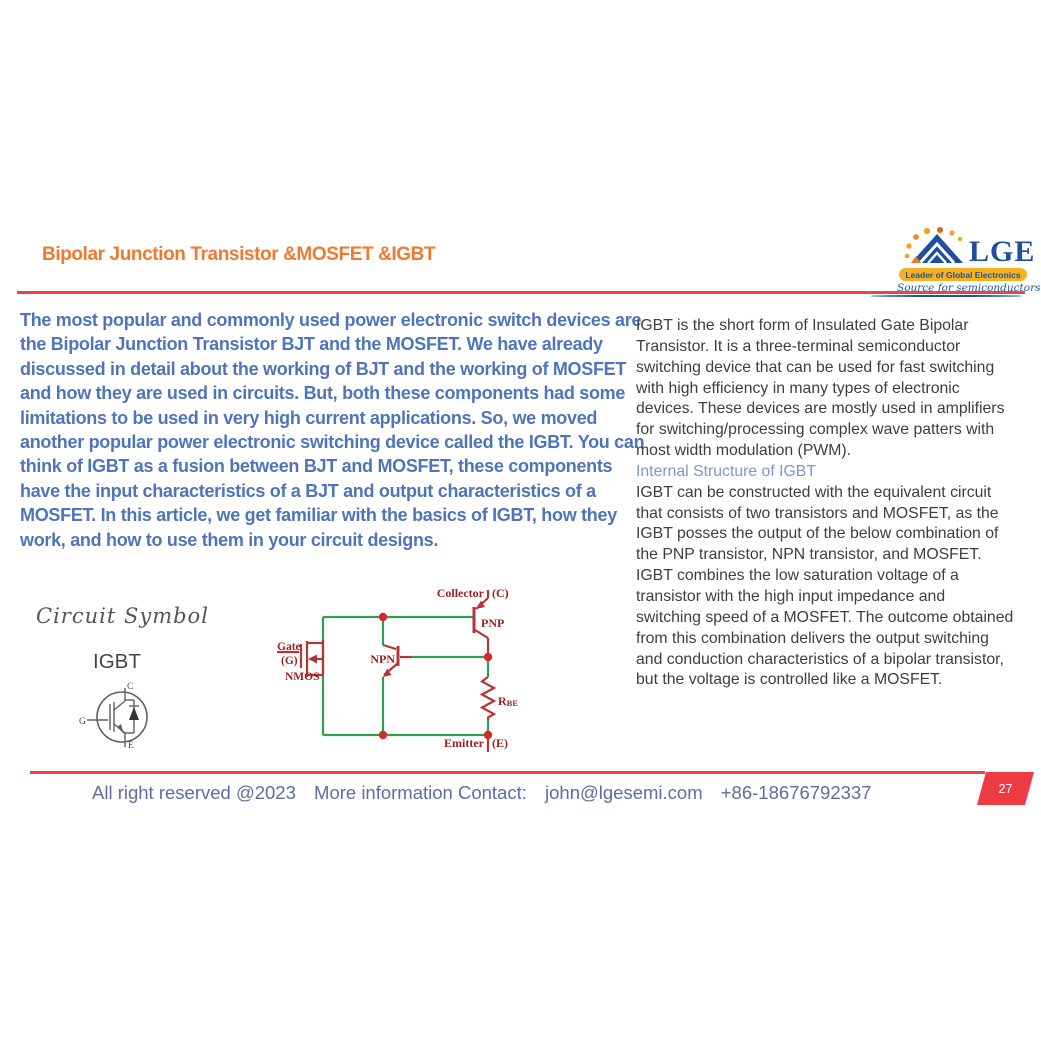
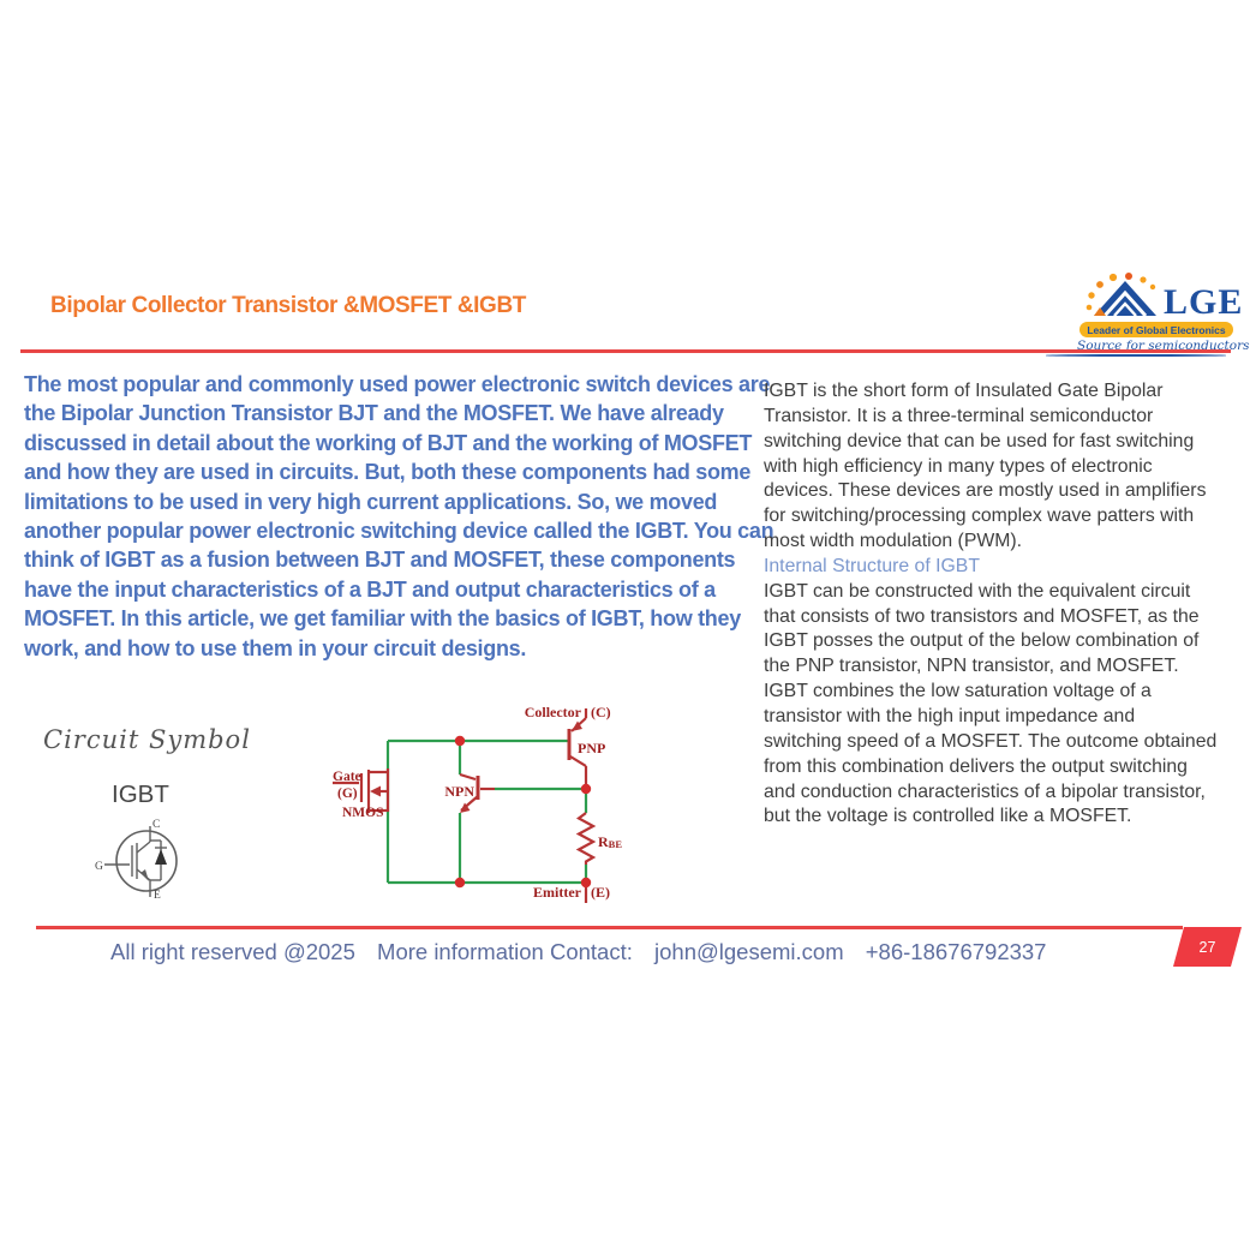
- Bipolar Junction Transistor &MOSFET &IGBT
+ Bipolar Collector Transistor &MOSFET &IGBT
  LGE
  Leader of Global Electronics
  Source for semiconductors
  The most popular and commonly used power electronic switch devices are the Bipolar Junction Transistor BJT and the MOSFET. We have already discussed in detail about the working of BJT and the working of MOSFET and how they are used in circuits. But, both these components had some limitations to be used in very high current applications. So, we moved another popular power electronic switching device called the IGBT. You can think of IGBT as a fusion between BJT and MOSFET, these components have the input characteristics of a BJT and output characteristics of a MOSFET. In this article, we get familiar with the basics of IGBT, how they work, and how to use them in your circuit designs.
  Circuit Symbol
  IGBT
  C
  G
  E
  Collector
  (C)
  PNP
  NPN
  Gate
  (G)
  NMOS
  RBE
  Emitter
  (E)
  IGBT is the short form of Insulated Gate Bipolar Transistor. It is a three-terminal semiconductor switching device that can be used for fast switching with high efficiency in many types of electronic devices. These devices are mostly used in amplifiers for switching/processing complex wave patters with most width modulation (PWM).
  Internal Structure of IGBT
  IGBT can be constructed with the equivalent circuit that consists of two transistors and MOSFET, as the IGBT posses the output of the below combination of the PNP transistor, NPN transistor, and MOSFET. IGBT combines the low saturation voltage of a transistor with the high input impedance and switching speed of a MOSFET. The outcome obtained from this combination delivers the output switching and conduction characteristics of a bipolar transistor, but the voltage is controlled like a MOSFET.
- All right reserved @2023 More information Contact: john@lgesemi.com +86-18676792337
+ All right reserved @2025 More information Contact: john@lgesemi.com +86-18676792337
  27
